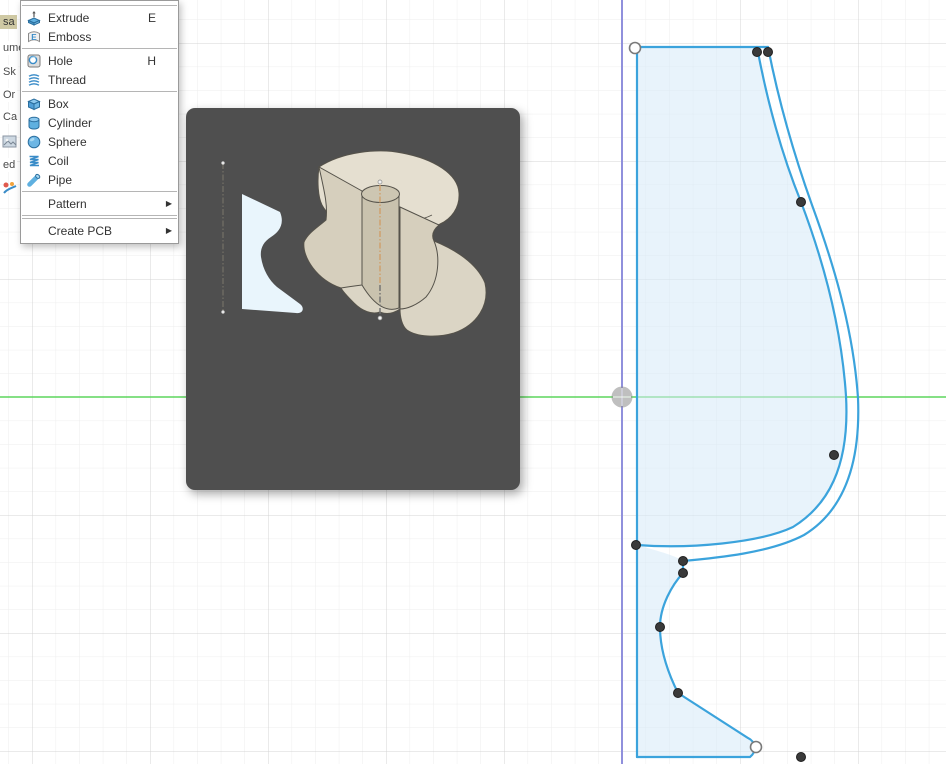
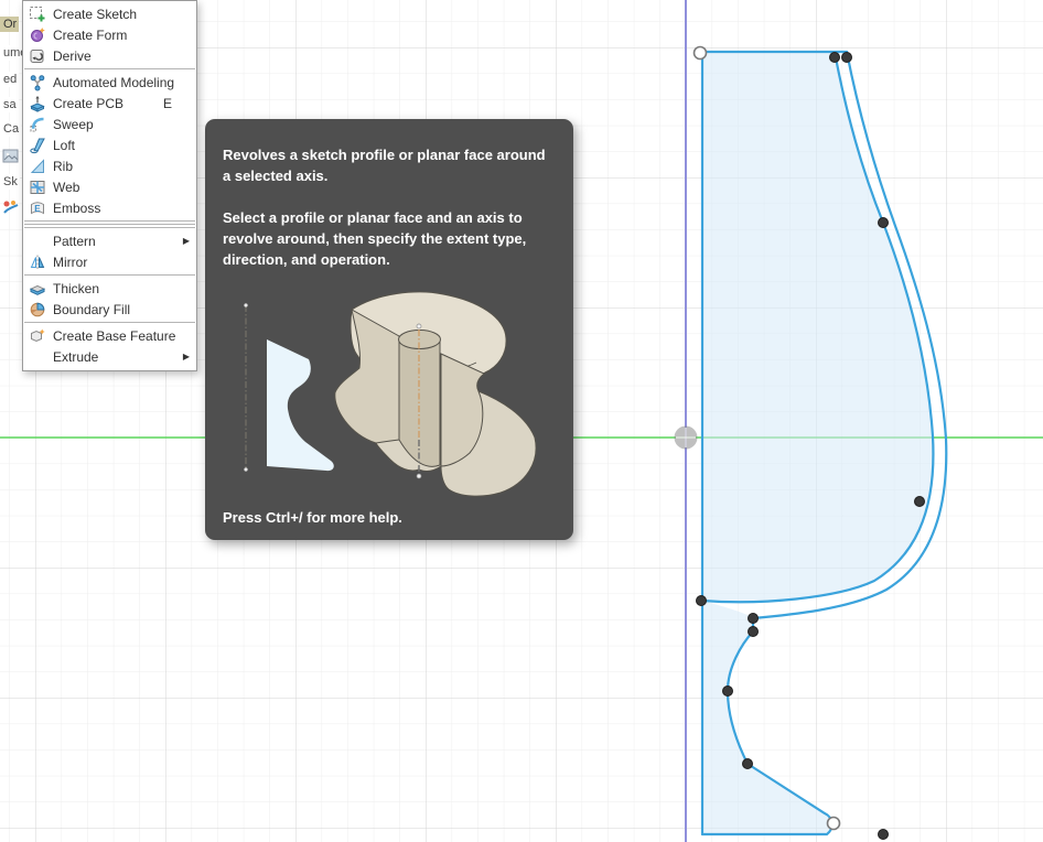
- sa
+ Or
- Sk
+ ed
- Or
+ sa
  Ca
- ed
+ Sk
+ Create Sketch
+ Create Form
+ Derive
+ Automated Modeling
- Extrude
+ Create PCB
  E
+ Sweep
+ Loft
+ Rib
+ Web
  E
  Emboss
- Hole
- H
- Thread
- Box
- Cylinder
- Sphere
- Coil
- Pipe
  Pattern
  ▶
+ Mirror
+ Thicken
+ Boundary Fill
+ Create Base Feature
- Create PCB
+ Extrude
  ▶
+ Revolves a sketch profile or planar face around a selected axis.
+ Select a profile or planar face and an axis to revolve around, then specify the extent type, direction, and operation.
+ Press Ctrl+/ for more help.
